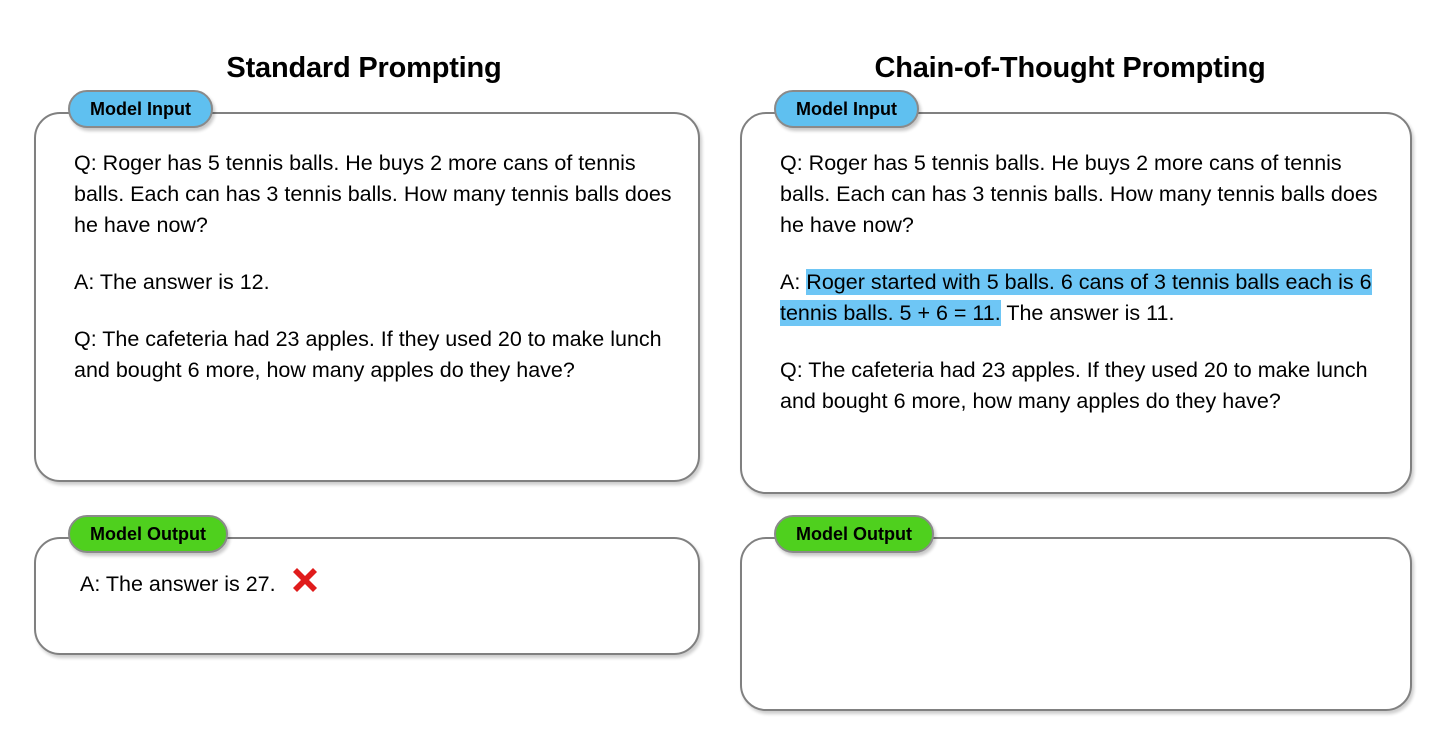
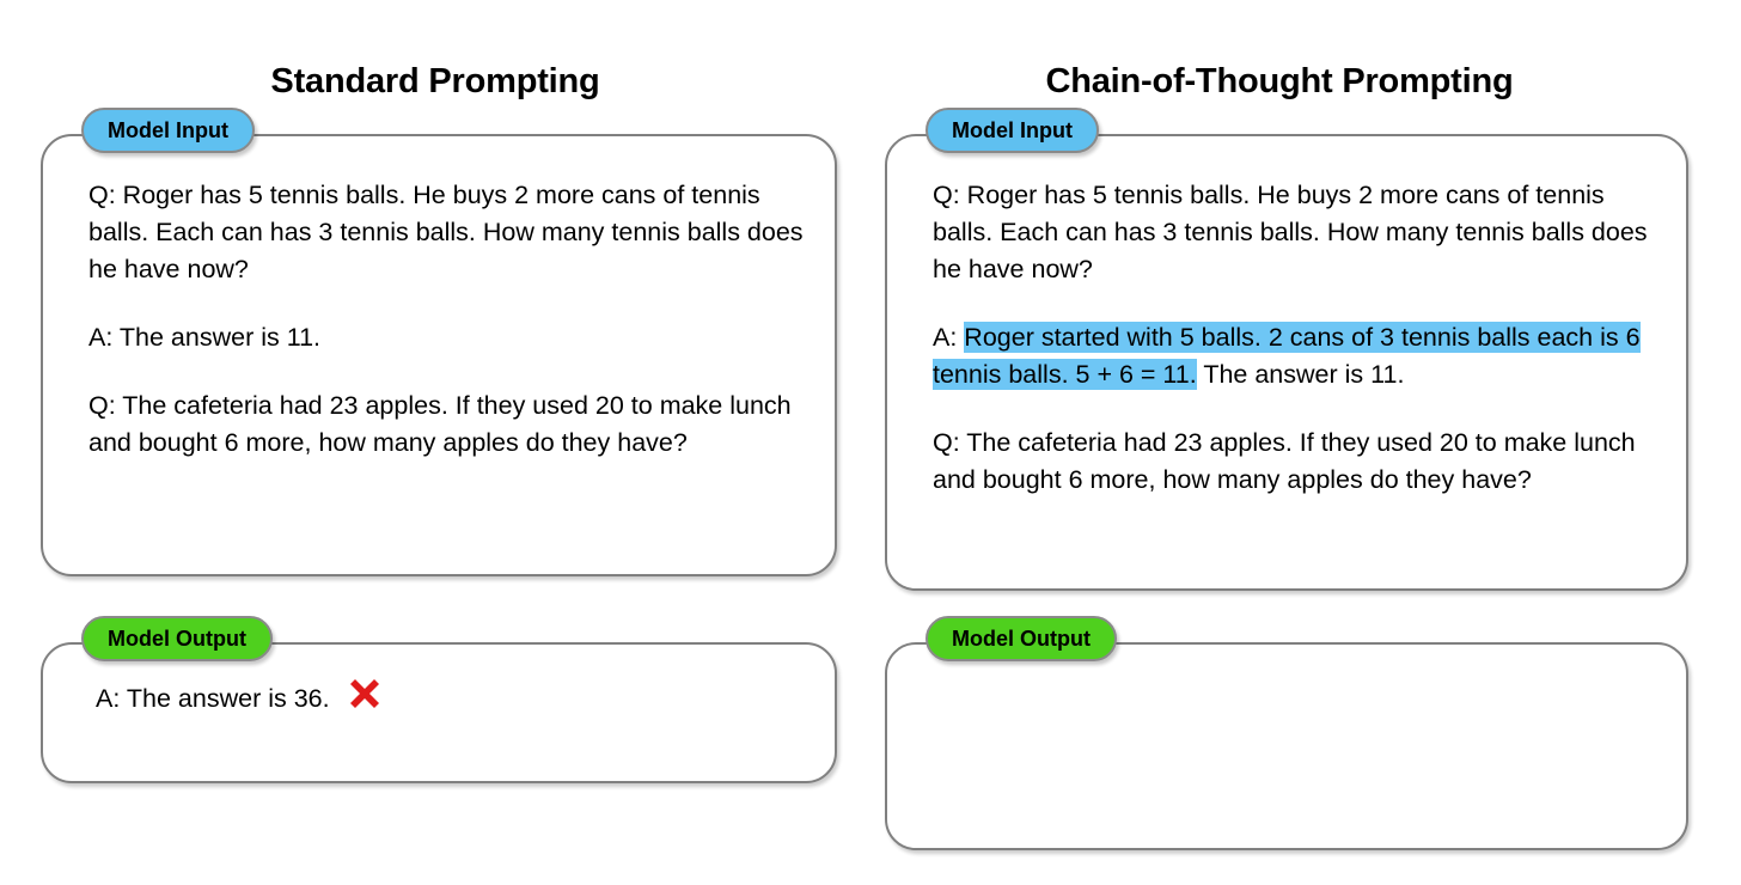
  Standard Prompting
  Model Input
  Q: Roger has 5 tennis balls. He buys 2 more cans of tennis balls. Each can has 3 tennis balls. How many tennis balls does he have now?
- A: The answer is 12.
+ A: The answer is 11.
  Q: The cafeteria had 23 apples. If they used 20 to make lunch and bought 6 more, how many apples do they have?
  Model Output
- A: The answer is 27.
+ A: The answer is 36.
  Chain-of-Thought Prompting
  Model Input
  Q: Roger has 5 tennis balls. He buys 2 more cans of tennis balls. Each can has 3 tennis balls. How many tennis balls does he have now?
- A: Roger started with 5 balls. 6 cans of 3 tennis balls each is 6 tennis balls. 5 + 6 = 11. The answer is 11.
+ A: Roger started with 5 balls. 2 cans of 3 tennis balls each is 6 tennis balls. 5 + 6 = 11. The answer is 11.
  Q: The cafeteria had 23 apples. If they used 20 to make lunch and bought 6 more, how many apples do they have?
  Model Output
